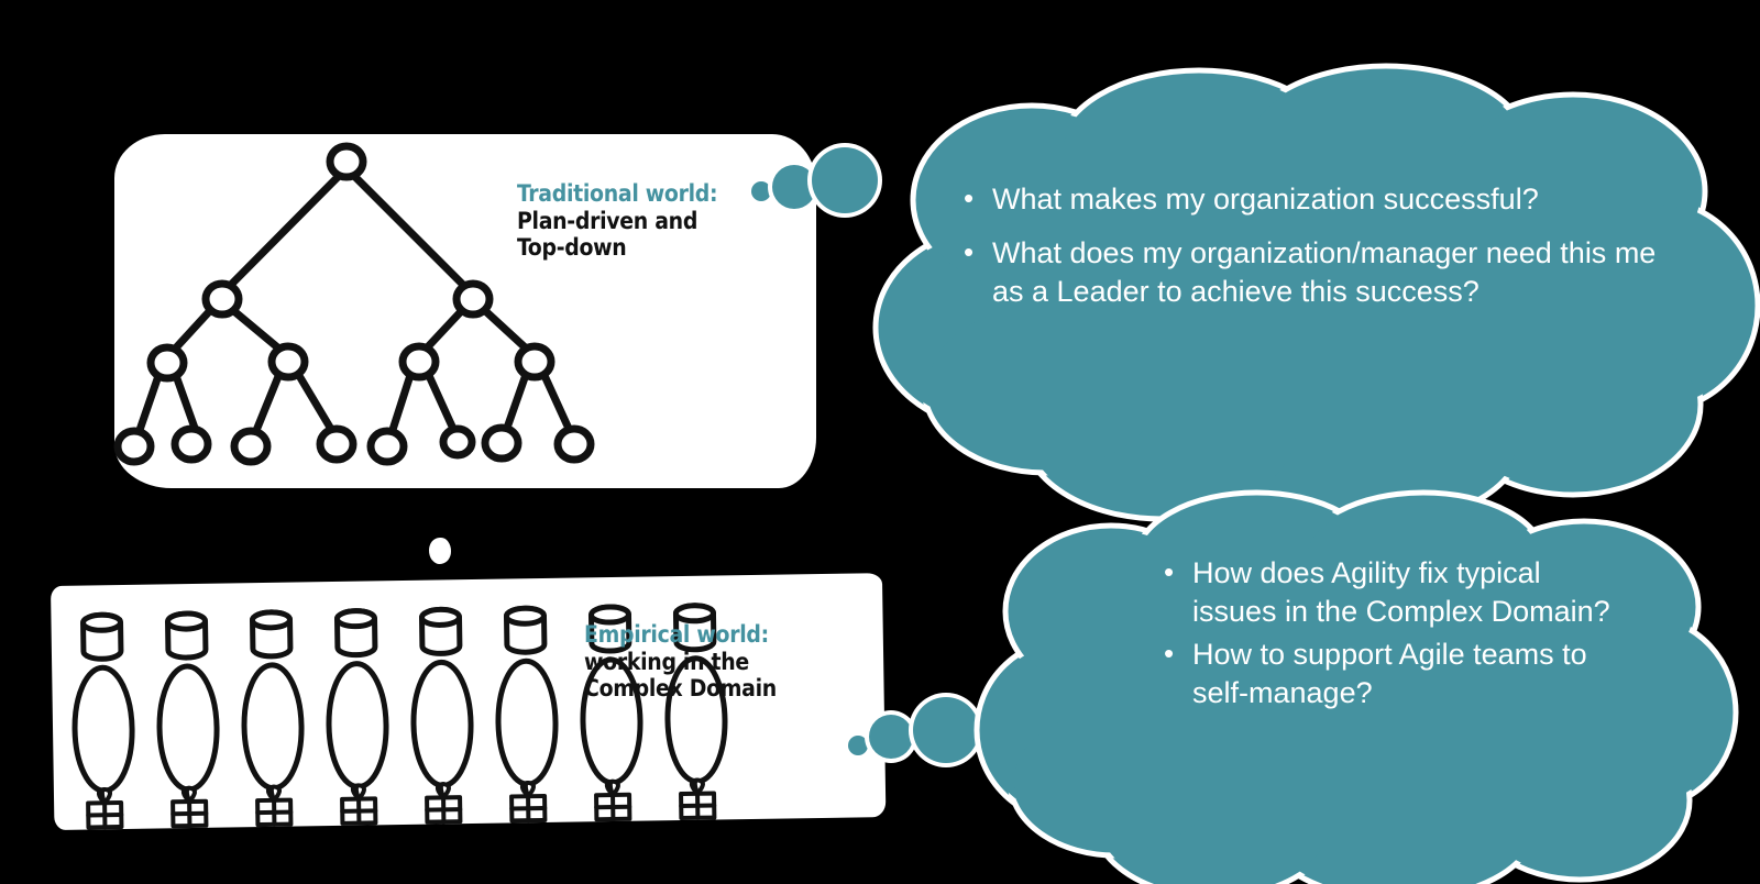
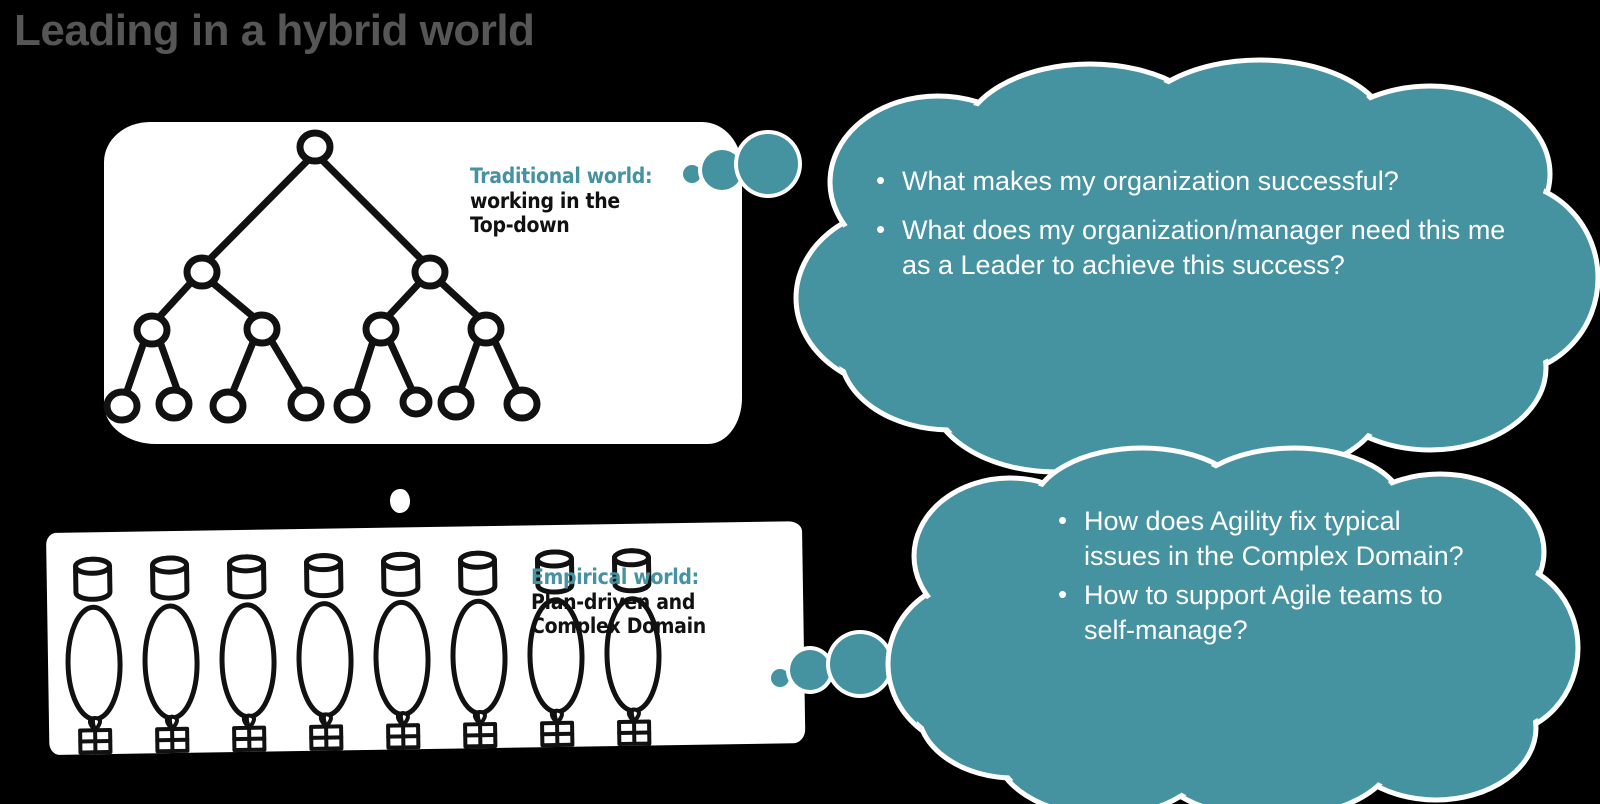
+ Leading in a hybrid world
  Traditional world:
- Plan-driven and
+ working in the
  Top-down
  Empirical world:
- working in the
+ Plan-driven and
  Complex Domain
  •
  What makes my organization successful?
  •
  What does my organization/manager need this me as a Leader to achieve this success?
  •
  How does Agility fix typical issues in the Complex Domain?
  •
  How to support Agile teams to self-manage?
